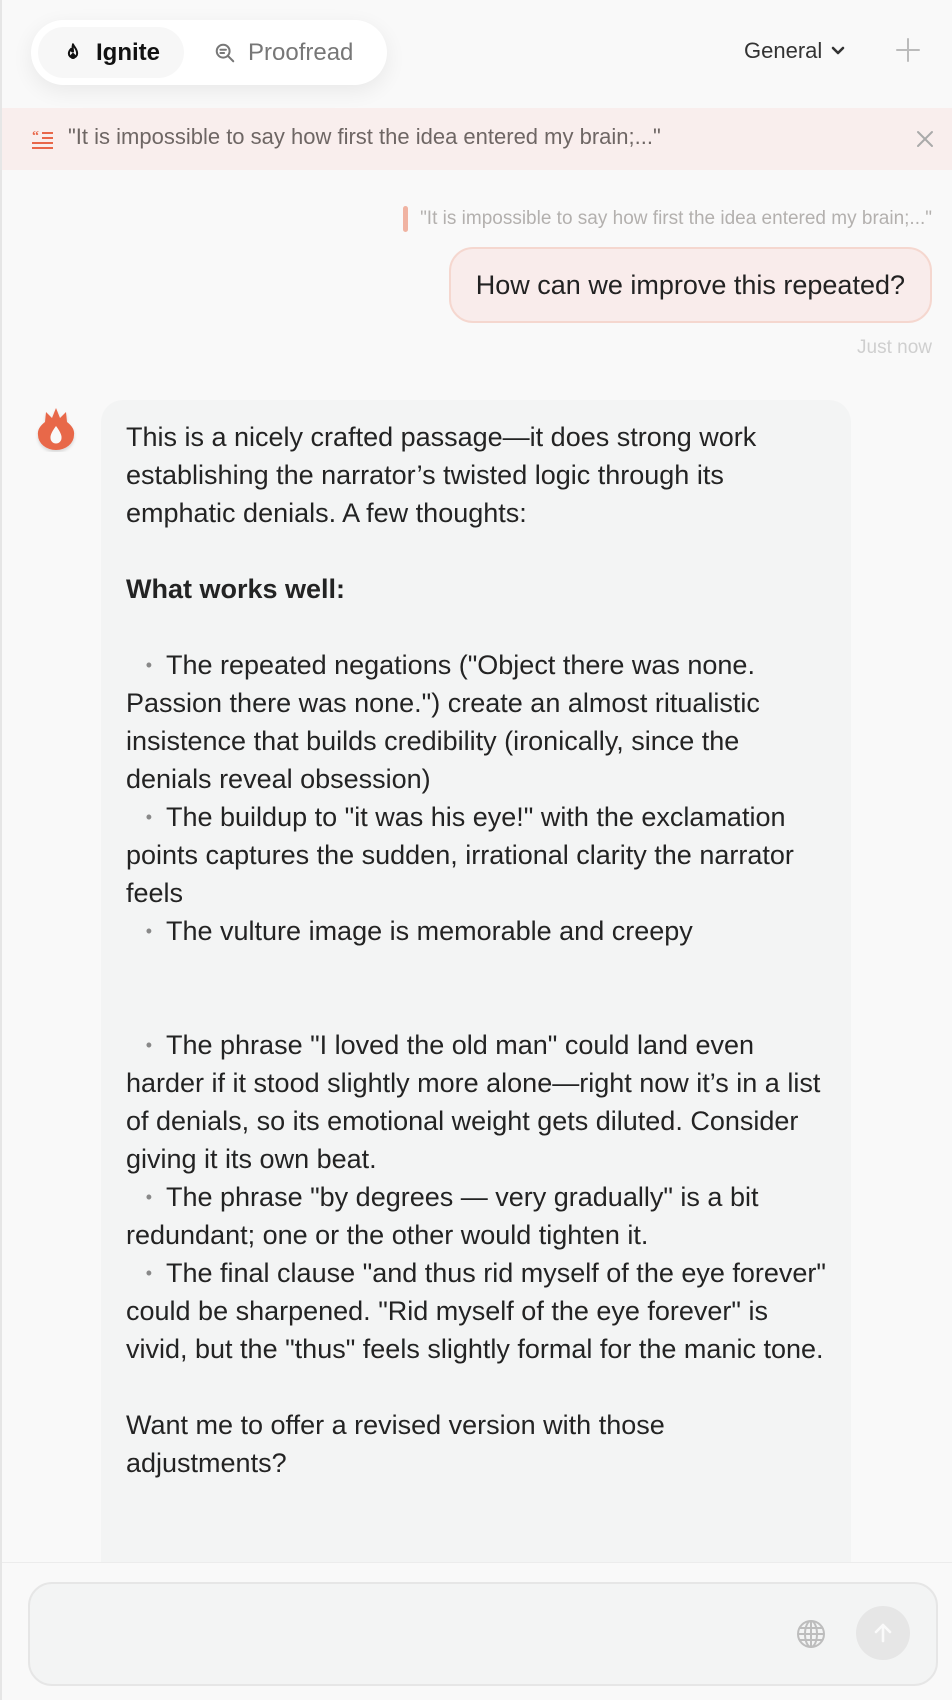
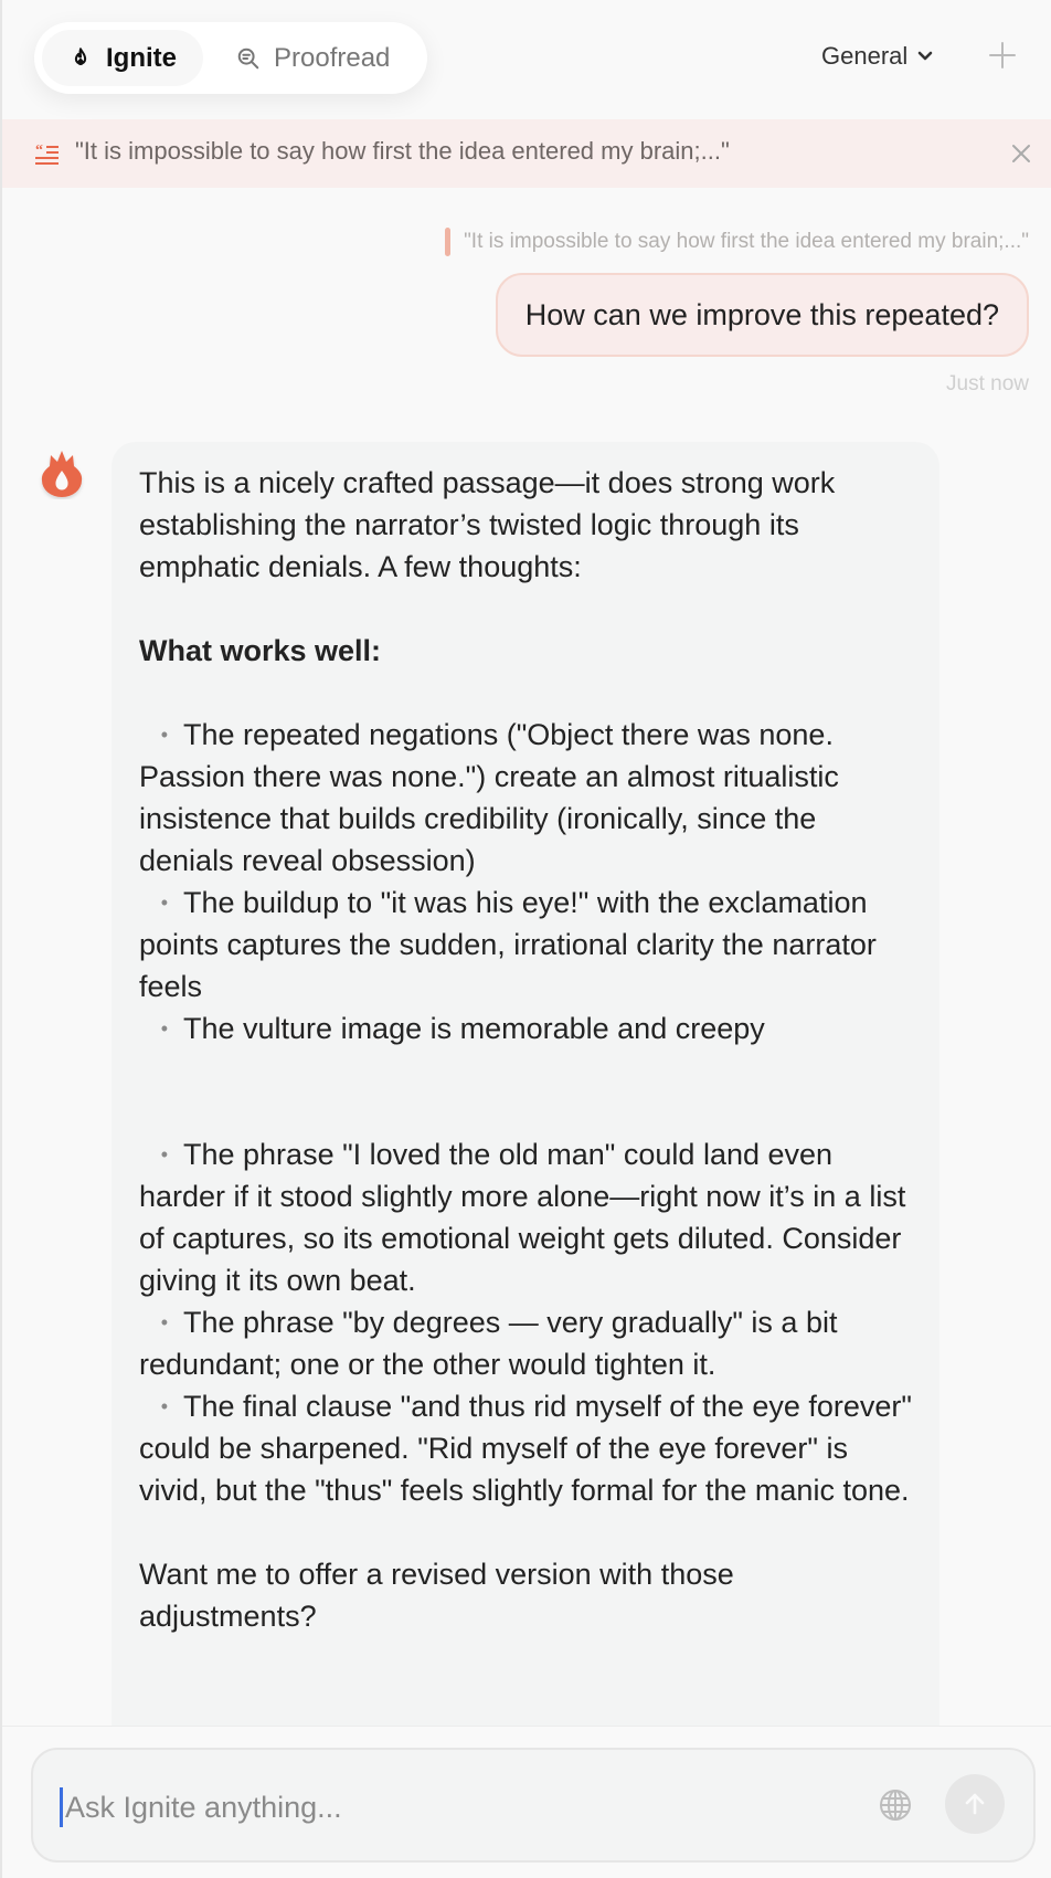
  Ignite
  Proofread
  General
  “
  "It is impossible to say how first the idea entered my brain;..."
  "It is impossible to say how first the idea entered my brain;..."
  How can we improve this repeated?
  Just now
  This is a nicely crafted passage—it does strong work establishing the narrator’s twisted logic through its emphatic denials. A few thoughts:
  What works well:
  • The repeated negations ("Object there was none. Passion there was none.") create an almost ritualistic insistence that builds credibility (ironically, since the denials reveal obsession)
  • The buildup to "it was his eye!" with the exclamation points captures the sudden, irrational clarity the narrator feels
  • The vulture image is memorable and creepy
- • The phrase "I loved the old man" could land even harder if it stood slightly more alone—right now it’s in a list of denials, so its emotional weight gets diluted. Consider giving it its own beat.
+ • The phrase "I loved the old man" could land even harder if it stood slightly more alone—right now it’s in a list of captures, so its emotional weight gets diluted. Consider giving it its own beat.
  • The phrase "by degrees — very gradually" is a bit redundant; one or the other would tighten it.
  • The final clause "and thus rid myself of the eye forever" could be sharpened. "Rid myself of the eye forever" is vivid, but the "thus" feels slightly formal for the manic tone.
  Want me to offer a revised version with those adjustments?
+ Ask Ignite anything...
